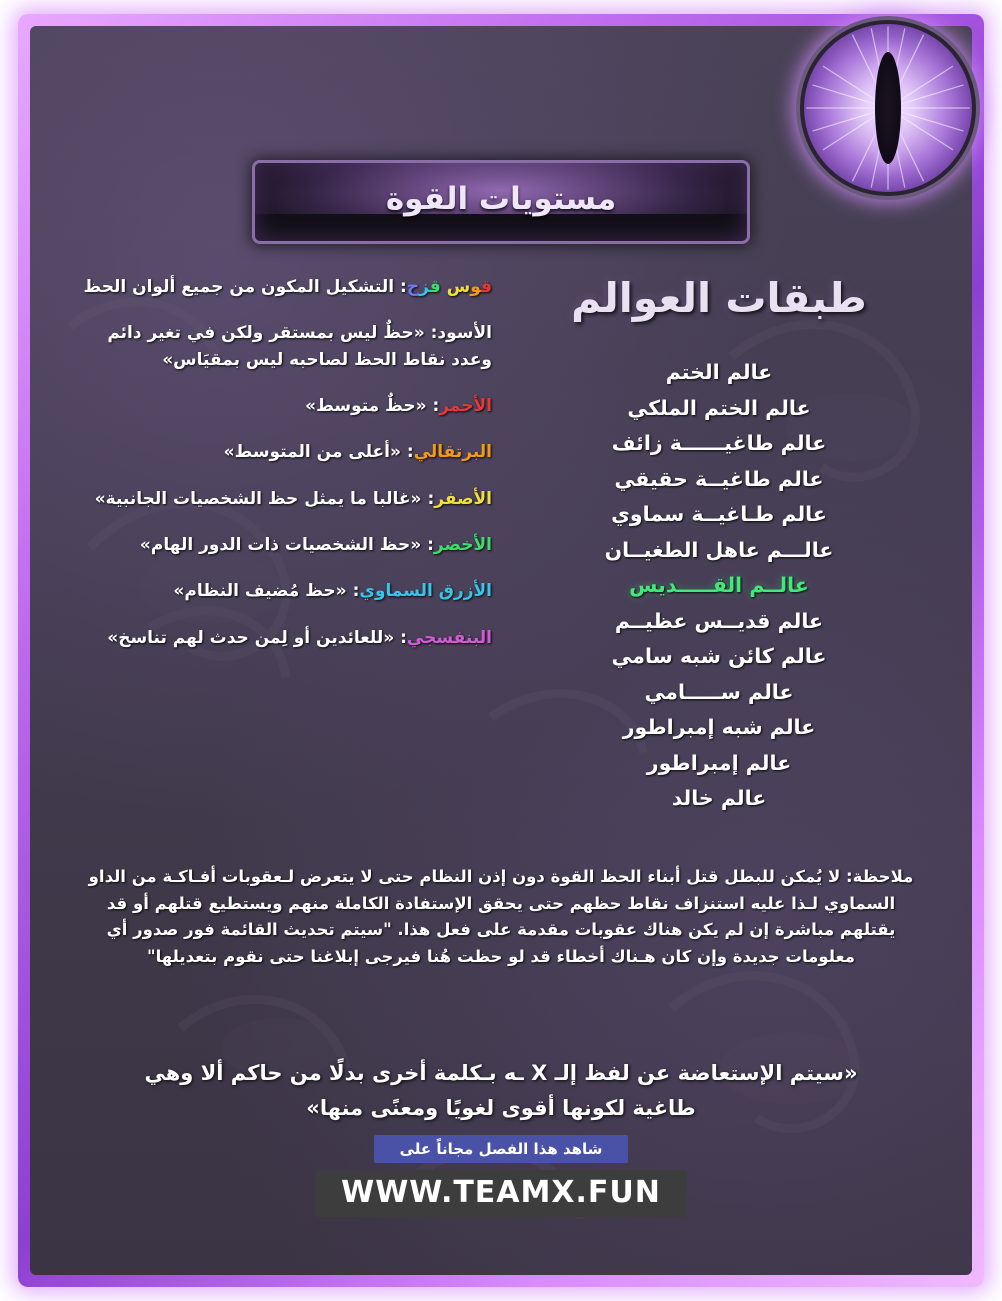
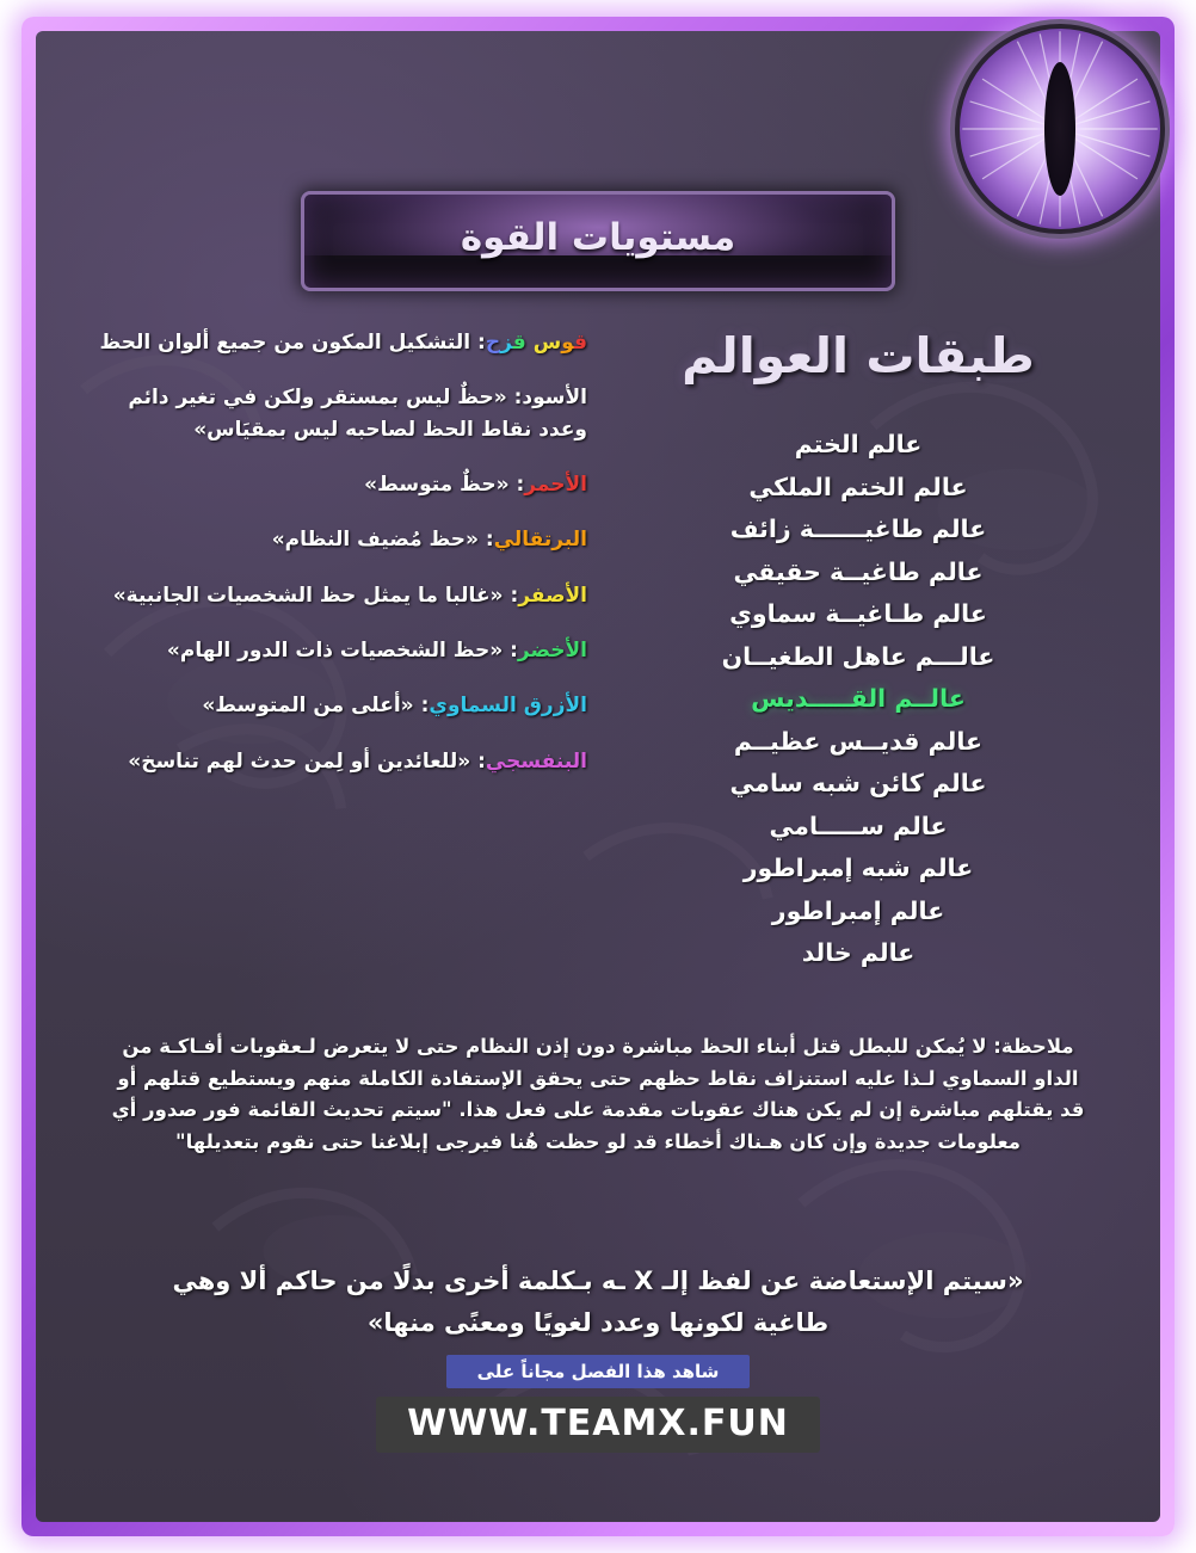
  مستويات القوة
  طبقات العوالم
  عالم الختم
  عالم الختم الملكي
  عالم طاغيــــــة زائف
  عالم طاغيــة حقيقي
  عالم طـاغيــة سماوي
  عالـــم عاهل الطغيــان
  عالــم القـــــديس
  عالم قديــس عظيــم
  عالم كائن شبه سامي
  عالم ســـــامي
  عالم شبه إمبراطور
  عالم إمبراطور
  عالم خالد
  قوس قزح: التشكيل المكون من جميع ألوان الحظ
  الأسود: «حظٌ ليس بمستقر ولكن في تغير دائم وعدد نقاط الحظ لصاحبه ليس بمقيَاس»
  الأحمر: «حظٌ متوسط»
- البرتقالي: «أعلى من المتوسط»
+ البرتقالي: «حظ مُضيف النظام»
  الأصفر: «غالبا ما يمثل حظ الشخصيات الجانبية»
  الأخضر: «حظ الشخصيات ذات الدور الهام»
- الأزرق السماوي: «حظ مُضيف النظام»
+ الأزرق السماوي: «أعلى من المتوسط»
  البنفسجي: «للعائدين أو لِمن حدث لهم تناسخ»
- ملاحظة: لا يُمكن للبطل قتل أبناء الحظ القوة دون إذن النظام حتى لا يتعرض لـعقوبات أفـاكـة من الداو السماوي لـذا عليه استنزاف نقاط حظهم حتى يحقق الإستفادة الكاملة منهم ويستطيع قتلهم أو قد يقتلهم مباشرة إن لم يكن هناك عقوبات مقدمة على فعل هذا. "سيتم تحديث القائمة فور صدور أي معلومات جديدة وإن كان هـناك أخطاء قد لو حظت هُنا فيرجى إبلاغنا حتى نقوم بتعديلها"
+ ملاحظة: لا يُمكن للبطل قتل أبناء الحظ مباشرة دون إذن النظام حتى لا يتعرض لـعقوبات أفـاكـة من الداو السماوي لـذا عليه استنزاف نقاط حظهم حتى يحقق الإستفادة الكاملة منهم ويستطيع قتلهم أو قد يقتلهم مباشرة إن لم يكن هناك عقوبات مقدمة على فعل هذا. "سيتم تحديث القائمة فور صدور أي معلومات جديدة وإن كان هـناك أخطاء قد لو حظت هُنا فيرجى إبلاغنا حتى نقوم بتعديلها"
- «سيتم الإستعاضة عن لفظ إلـ X ـه بـكلمة أخرى بدلًا من حاكم ألا وهي طاغية لكونها أقوى لغويًا ومعنًى منها»
+ «سيتم الإستعاضة عن لفظ إلـ X ـه بـكلمة أخرى بدلًا من حاكم ألا وهي طاغية لكونها وعدد لغويًا ومعنًى منها»
  شاهد هذا الفصل مجاناً على
  WWW.TEAMX.FUN
